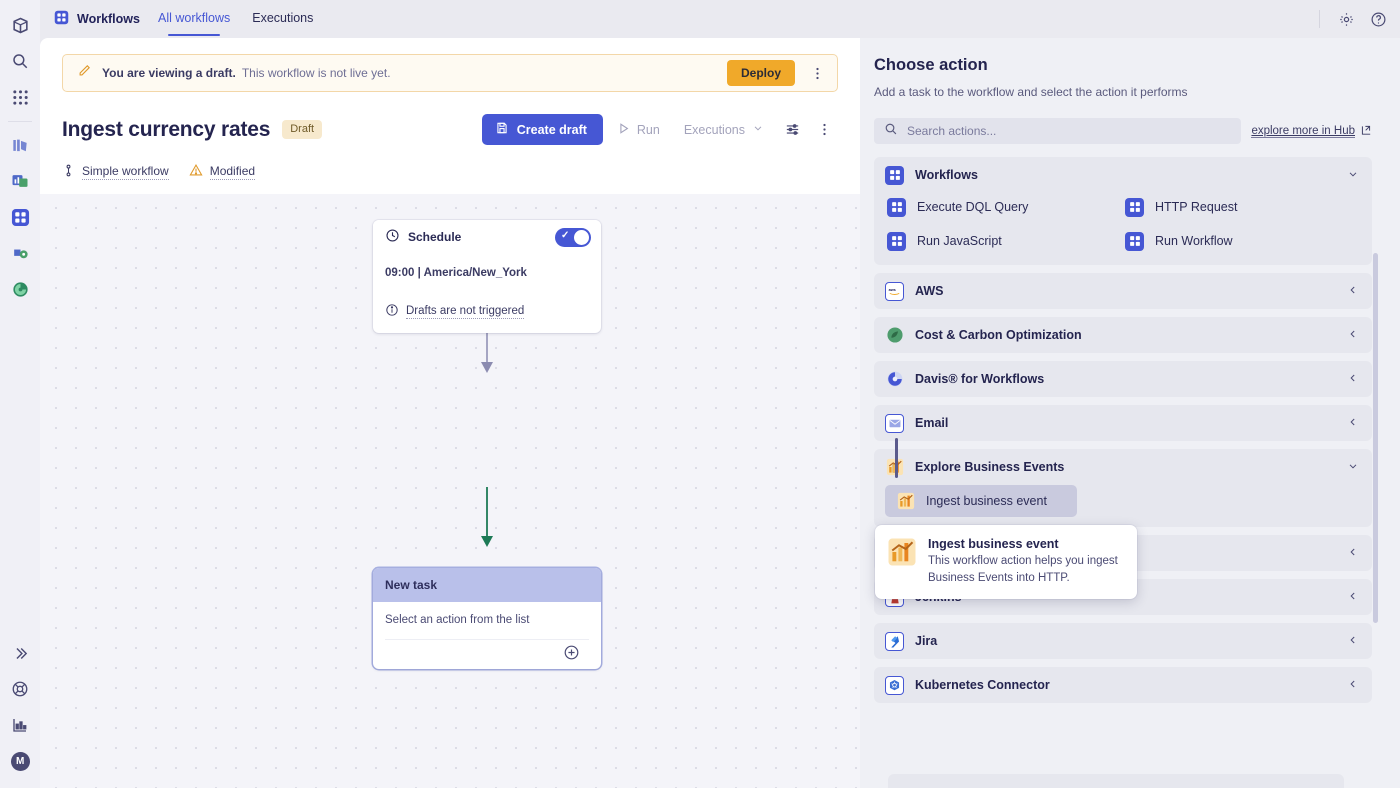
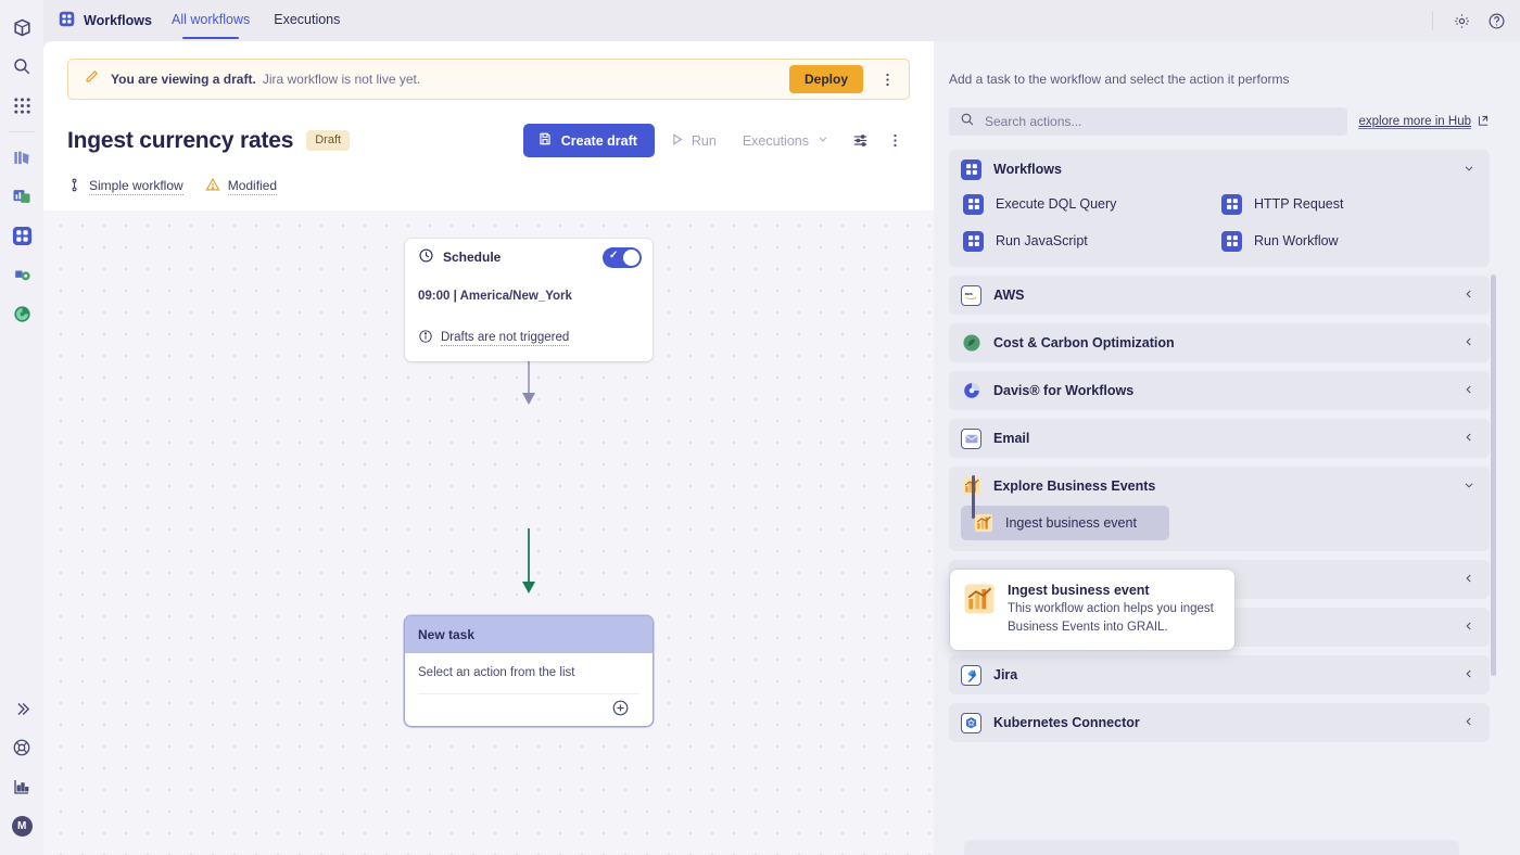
  M
  Workflows
  All workflows
  Executions
- You are viewing a draft. This workflow is not live yet.
+ You are viewing a draft. Jira workflow is not live yet.
  Deploy
  Ingest currency rates
  Draft
  Create draft
  Run
  Executions
  Simple workflow
  Modified
  Schedule
  ✓
  09:00 | America/New_York
  Drafts are not triggered
  New task
  Select an action from the list
- Choose action
  Add a task to the workflow and select the action it performs
  Search actions...
  explore more in Hub
  Workflows
  Execute DQL Query
  HTTP Request
  Run JavaScript
  Run Workflow
  AWS
  Cost & Carbon Optimization
  Davis® for Workflows
  Email
  Explore Business Events
  Ingest business event
  Jira
  Kubernetes Connector
  Ingest business event
- This workflow action helps you ingest Business Events into HTTP.
+ This workflow action helps you ingest Business Events into GRAIL.
